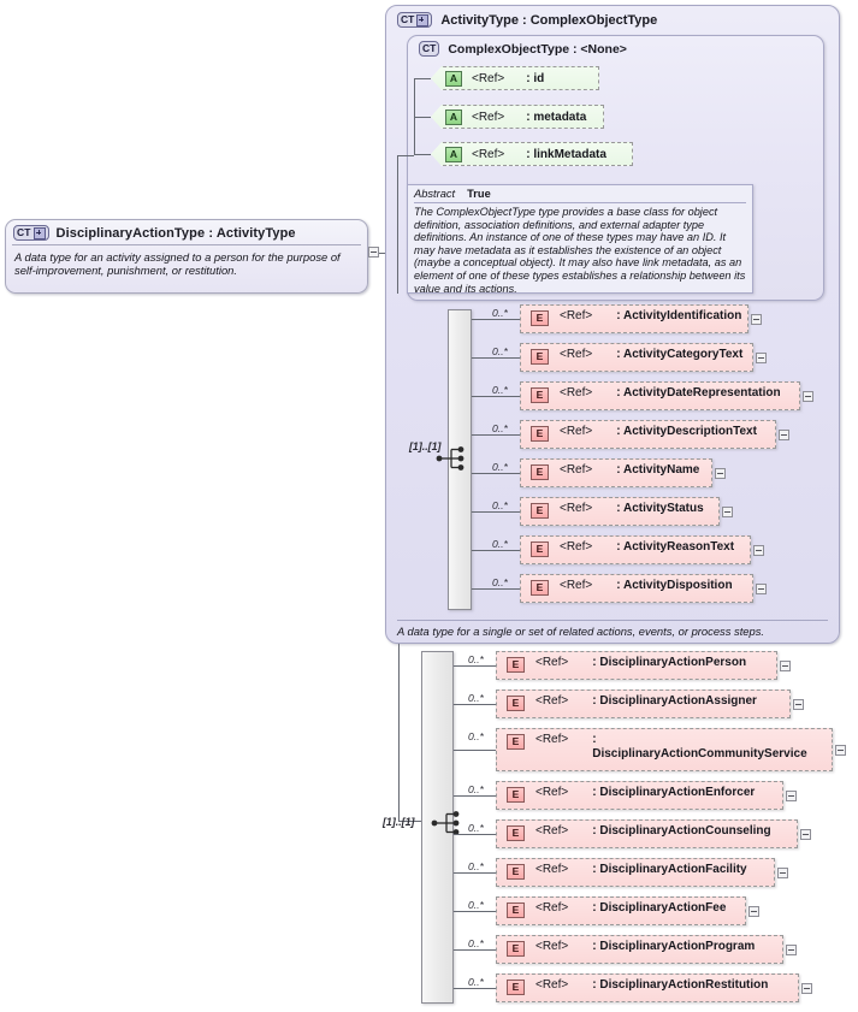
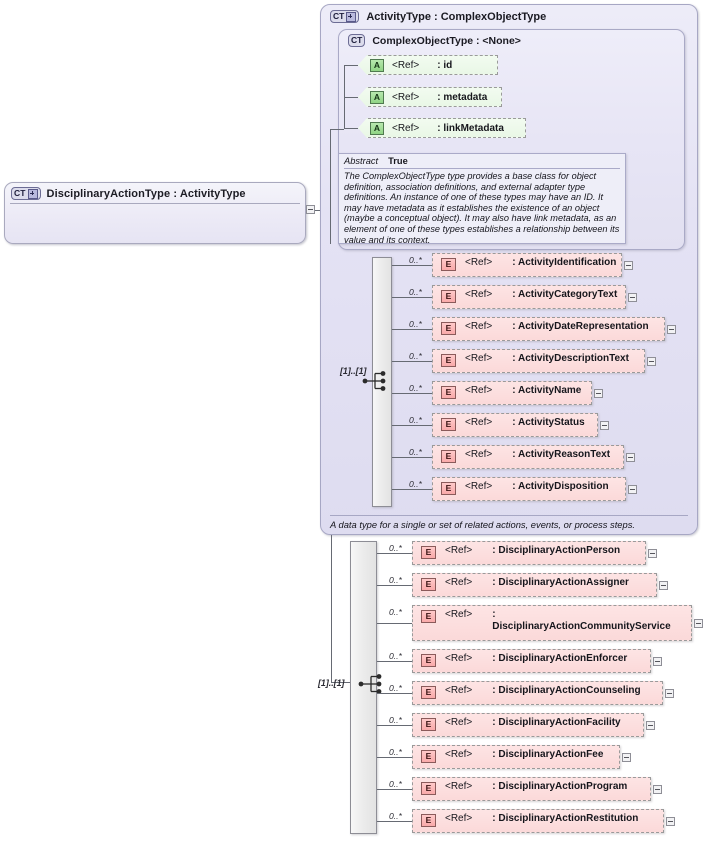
  CT
  DisciplinaryActionType : ActivityType
- A data type for an activity assigned to a person for the purpose of self-improvement, punishment, or restitution.
  CT
  ActivityType : ComplexObjectType
  A data type for a single or set of related actions, events, or process steps.
  CT
  ComplexObjectType : <None>
  A
  <Ref>
  : id
  A
  <Ref>
  : metadata
  A
  <Ref>
  : linkMetadata
  Abstract
  True
- The ComplexObjectType type provides a base class for object definition, association definitions, and external adapter type definitions. An instance of one of these types may have an ID. It may have metadata as it establishes the existence of an object (maybe a conceptual object). It may also have link metadata, as an element of one of these types establishes a relationship between its value and its actions.
+ The ComplexObjectType type provides a base class for object definition, association definitions, and external adapter type definitions. An instance of one of these types may have an ID. It may have metadata as it establishes the existence of an object (maybe a conceptual object). It may also have link metadata, as an element of one of these types establishes a relationship between its value and its context.
  [1]..[1]
  0..*
  E
  <Ref>
  : ActivityIdentification
  0..*
  E
  <Ref>
  : ActivityCategoryText
  0..*
  E
  <Ref>
  : ActivityDateRepresentation
  0..*
  E
  <Ref>
  : ActivityDescriptionText
  0..*
  E
  <Ref>
  : ActivityName
  0..*
  E
  <Ref>
  : ActivityStatus
  0..*
  E
  <Ref>
  : ActivityReasonText
  0..*
  E
  <Ref>
  : ActivityDisposition
  [1]..[1]
  0..*
  E
  <Ref>
  : DisciplinaryActionPerson
  0..*
  E
  <Ref>
  : DisciplinaryActionAssigner
  0..*
  E
  <Ref>
  : DisciplinaryActionCommunityService
  0..*
  E
  <Ref>
  : DisciplinaryActionEnforcer
  0..*
  E
  <Ref>
  : DisciplinaryActionCounseling
  0..*
  E
  <Ref>
  : DisciplinaryActionFacility
  0..*
  E
  <Ref>
  : DisciplinaryActionFee
  0..*
  E
  <Ref>
  : DisciplinaryActionProgram
  0..*
  E
  <Ref>
  : DisciplinaryActionRestitution
